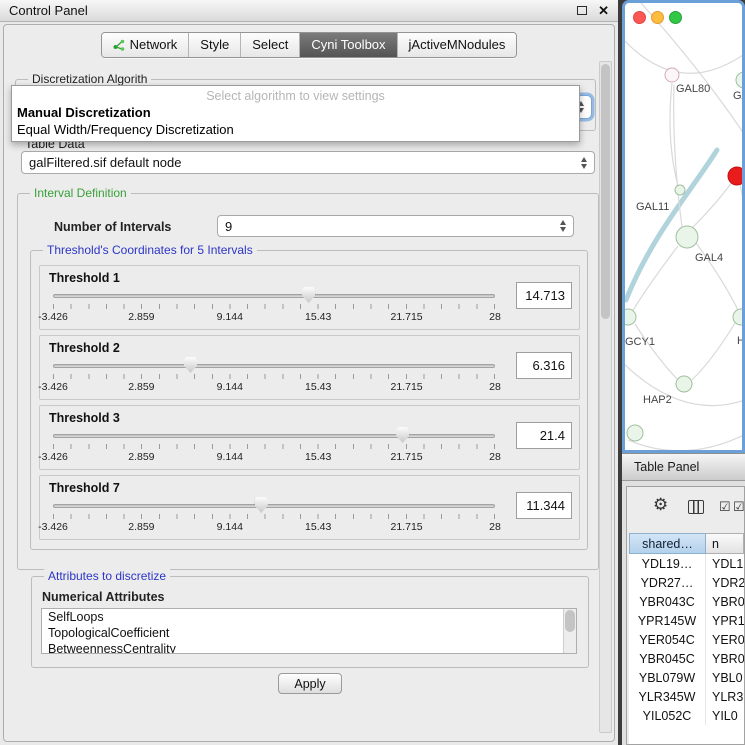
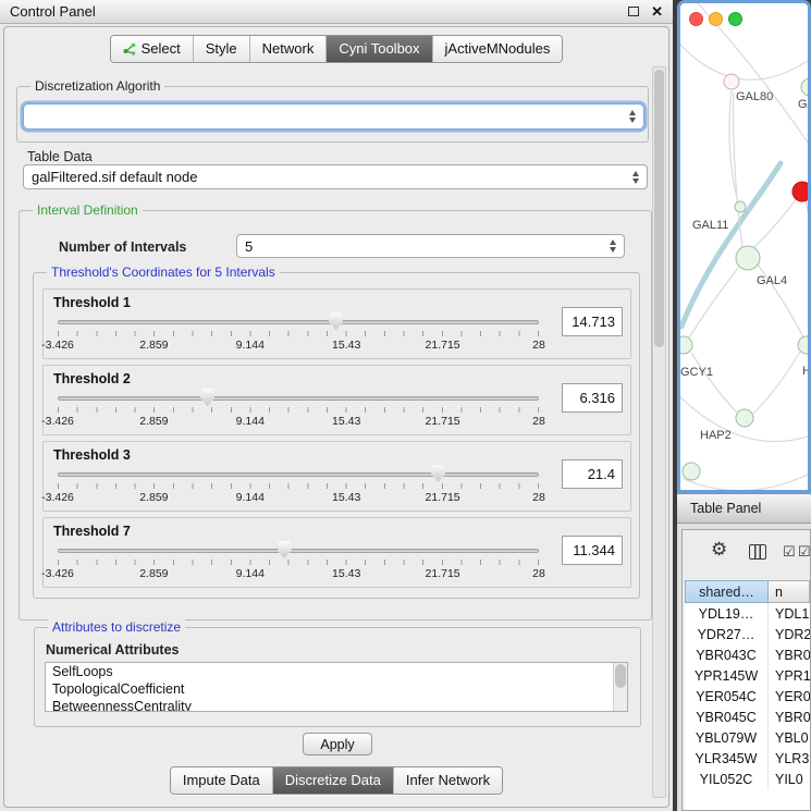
  Control Panel
  ✕
- Network
+ Select
  Style
- Select
+ Network
  Cyni Toolbox
  jActiveMNodules
  Discretization Algorith
- Select algorithm to view settings
- Manual Discretization
- Equal Width/Frequency Discretization
  Table Data
  galFiltered.sif default node
  Interval Definition
  Number of Intervals
- 9
+ 5
  Threshold's Coordinates for 5 Intervals
  Threshold 1
  14.713
  -3.426
  2.859
  9.144
  15.43
  21.715
  28
  Threshold 2
  6.316
  -3.426
  2.859
  9.144
  15.43
  21.715
  28
  Threshold 3
  21.4
  -3.426
  2.859
  9.144
  15.43
  21.715
  28
  Threshold 7
  11.344
  -3.426
  2.859
  9.144
  15.43
  21.715
  28
  Attributes to discretize
  Numerical Attributes
  SelfLoops
  TopologicalCoefficient
  BetweennessCentrality
  Apply
+ Impute Data
+ Discretize Data
+ Infer Network
  GAL80
  GAL11
  GAL4
  GCY1
  HAP2
  H
  Table Panel
  ⚙
  ☑
  ☑
  shared…
  n
  YDL19…
  YDL1
  YDR27…
  YDR2
  YBR043C
  YBR0
  YPR145W
  YPR1
  YER054C
  YER0
  YBR045C
  YBR0
  YBL079W
  YBL0
  YLR345W
  YLR3
  YIL052C
  YIL0
